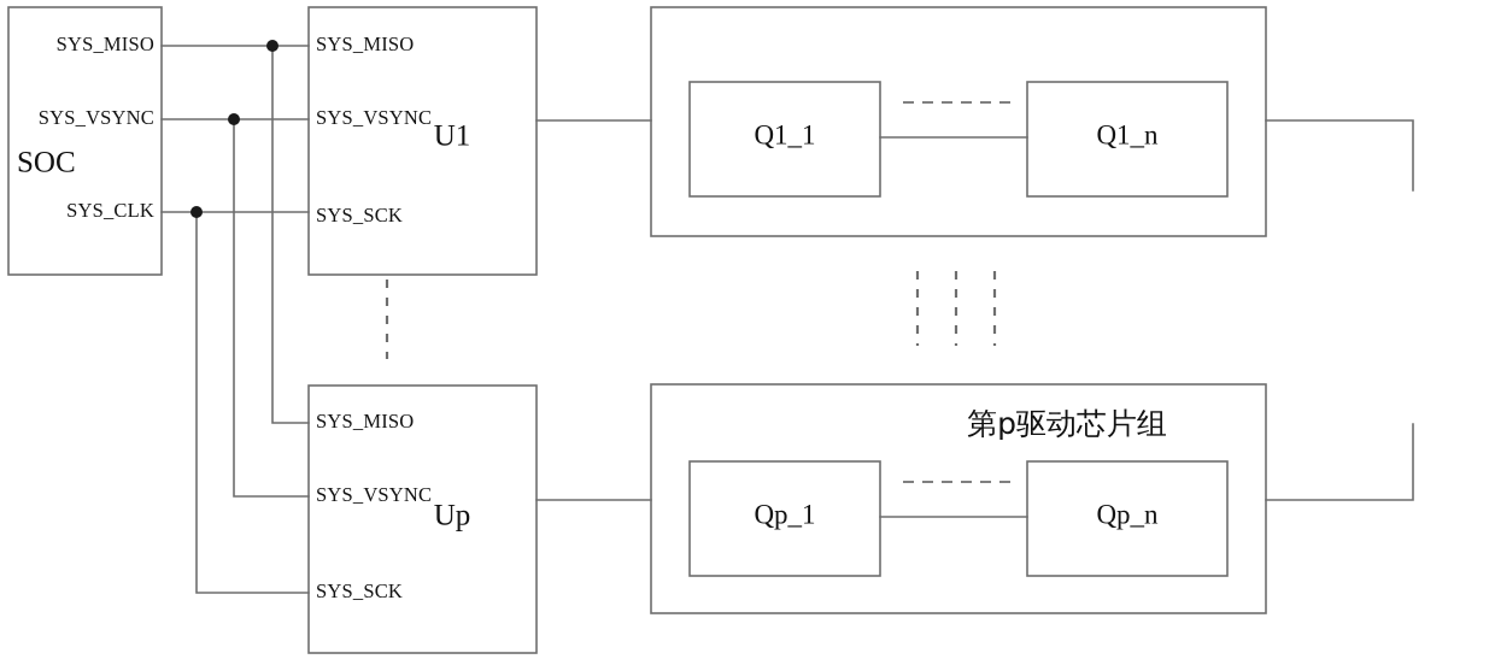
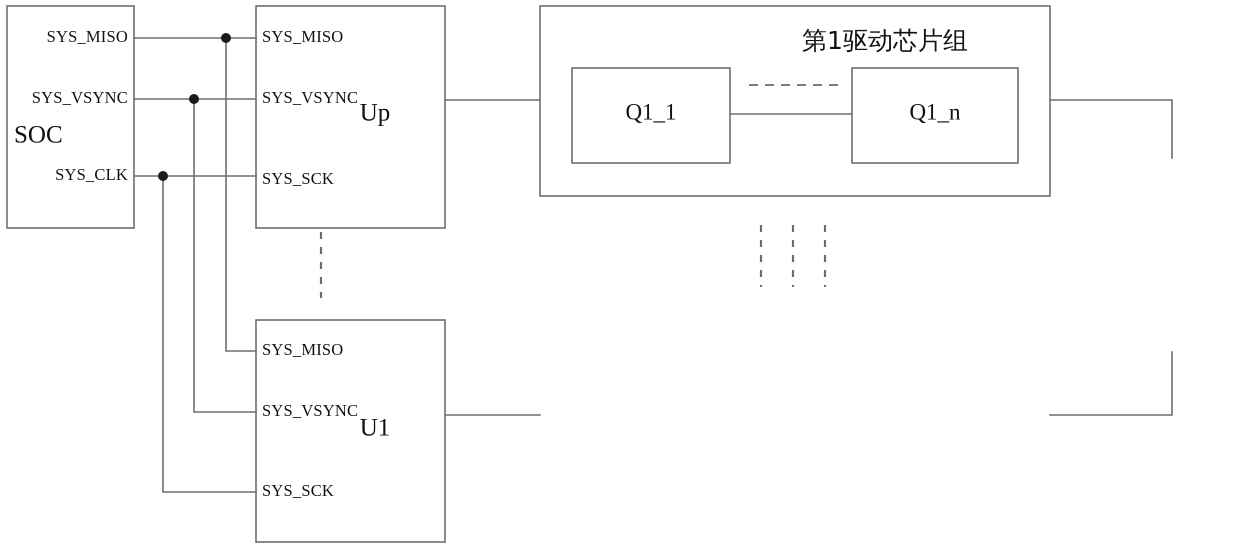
  SOC
  SYS_MISO
  SYS_VSYNC
  SYS_CLK
- U1
+ Up
  SYS_MISO
  SYS_VSYNC
  SYS_SCK
- Up
+ U1
  SYS_MISO
  SYS_VSYNC
  SYS_SCK
+ 第1驱动芯片组
  Q1_1
  Q1_n
- 第p驱动芯片组
- Qp_1
- Qp_n
